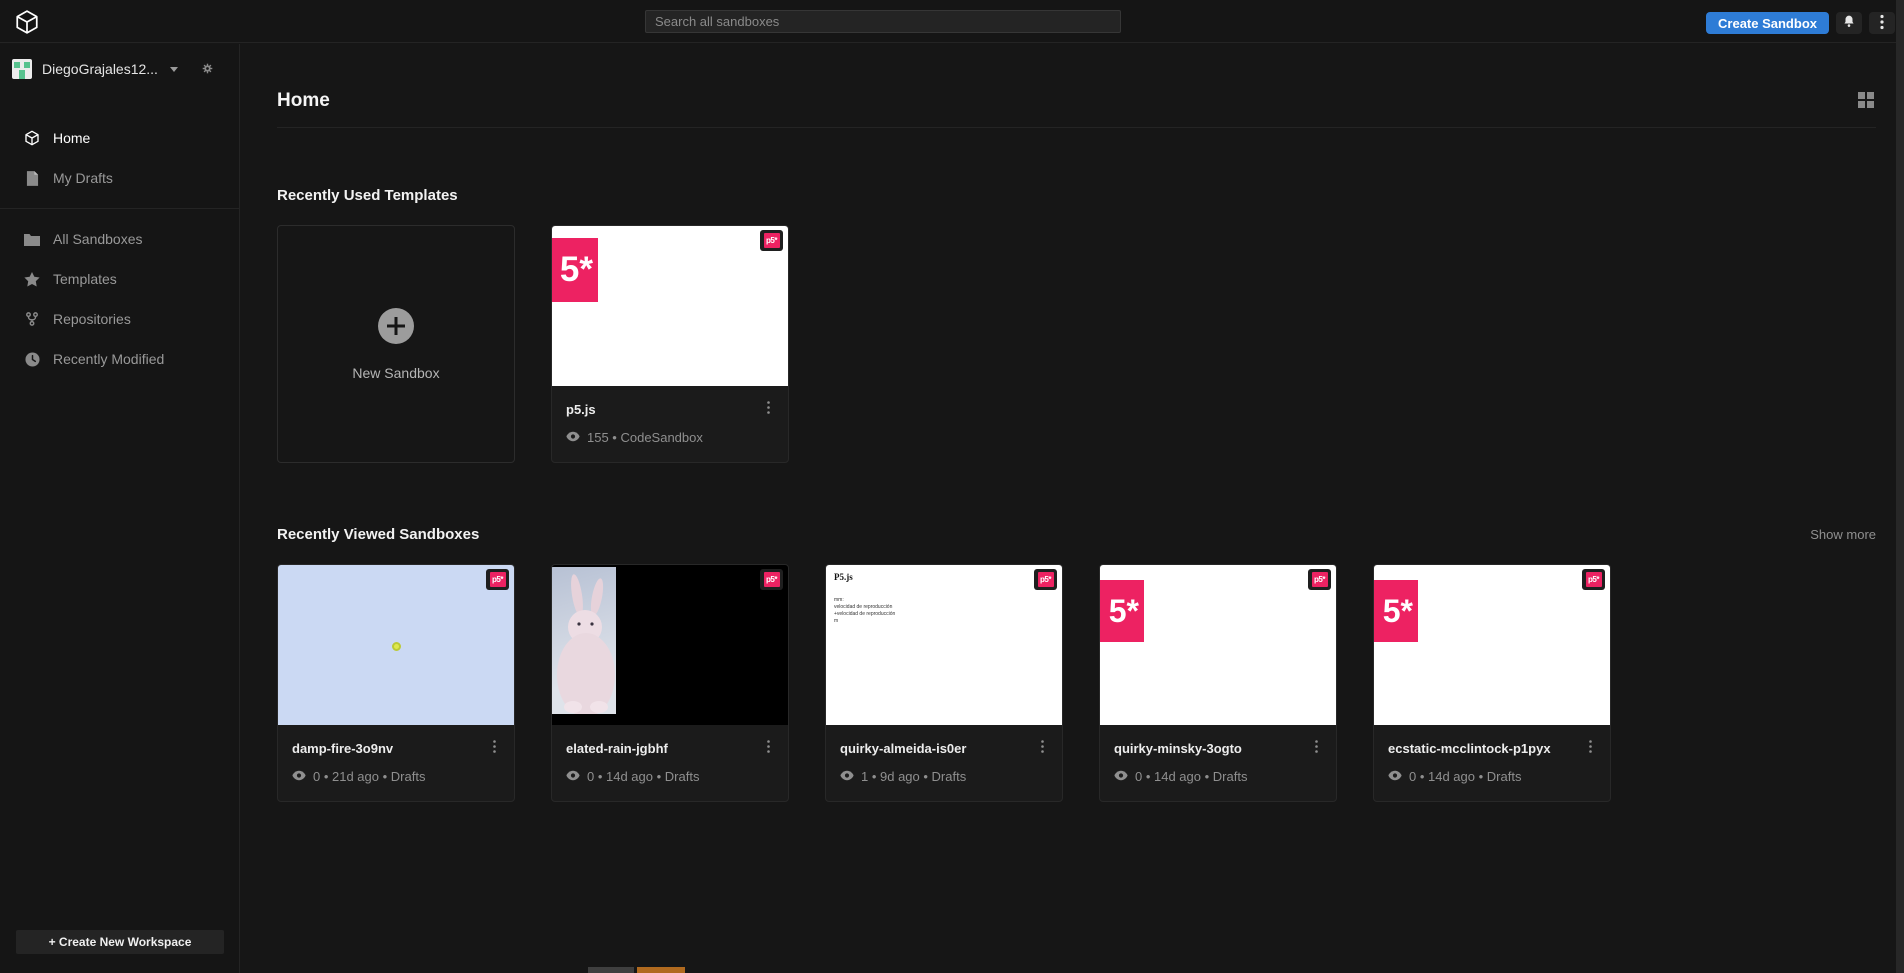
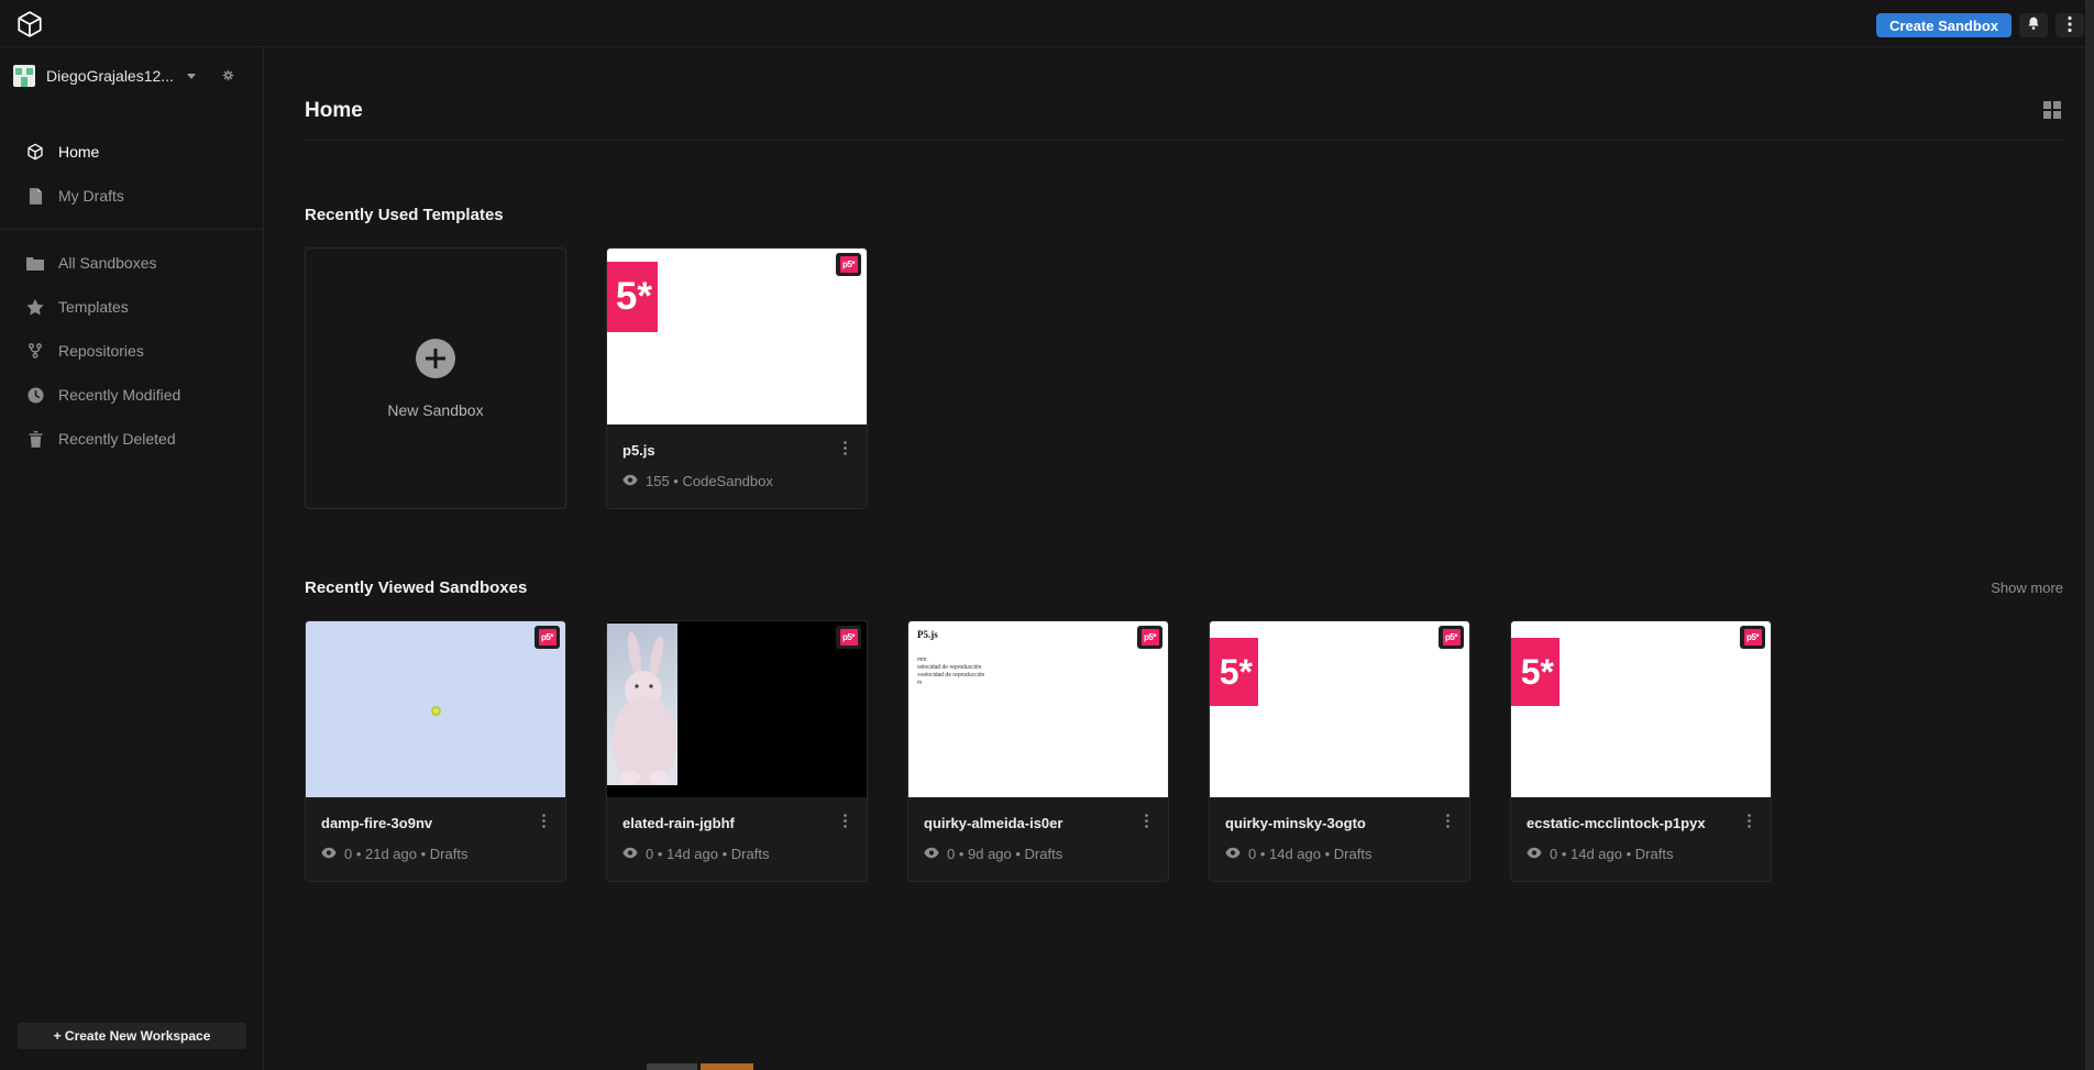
- Search all sandboxes
  Create Sandbox
  DiegoGrajales12...
  Home
  My Drafts
  All Sandboxes
  Templates
  Repositories
  Recently Modified
+ Recently Deleted
  + Create New Workspace
  Home
  Recently Used Templates
  New Sandbox
  5*
  p5*
  p5.js
  155 • CodeSandbox
  Recently Viewed Sandboxes
  Show more
  p5*
  damp-fire-3o9nv
  0 • 21d ago • Drafts
  p5*
  elated-rain-jgbhf
  0 • 14d ago • Drafts
  P5.js
  p5*
  quirky-almeida-is0er
- 1 • 9d ago • Drafts
+ 0 • 9d ago • Drafts
  5*
  p5*
  quirky-minsky-3ogto
  0 • 14d ago • Drafts
  5*
  p5*
  ecstatic-mcclintock-p1pyx
  0 • 14d ago • Drafts
